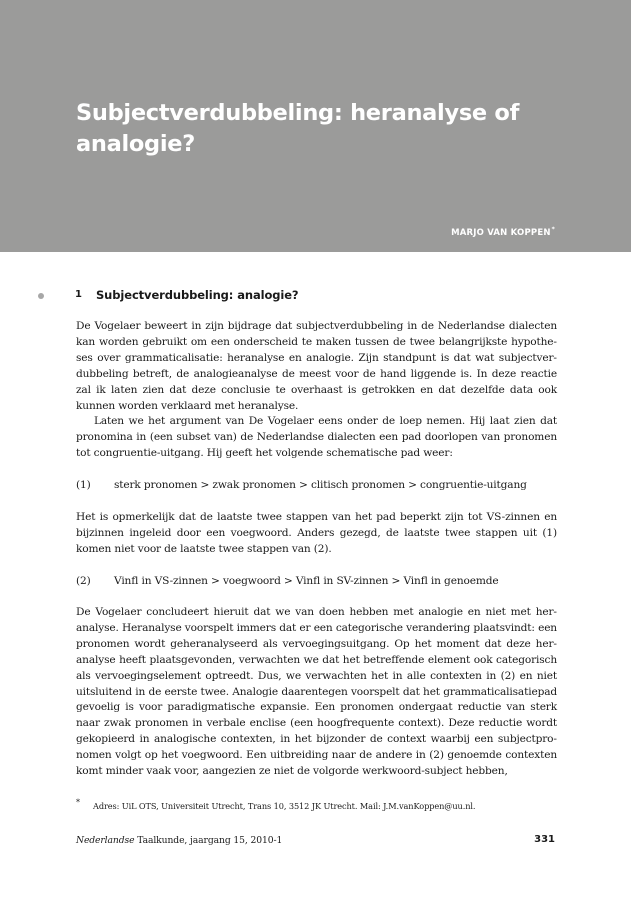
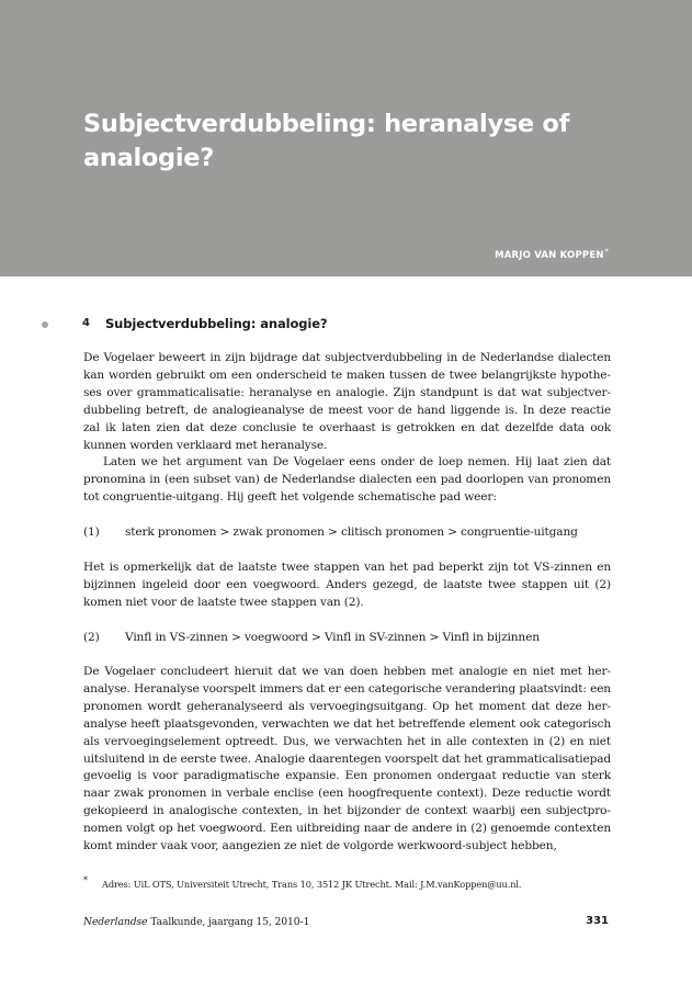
  Subjectverdubbeling: heranalyse of analogie?
  MARJO VAN KOPPEN
- 1
+ 4
  Subjectverdubbeling: analogie?
  De Vogelaer beweert in zijn bijdrage dat subjectverdubbeling in de Nederlandse dialecten kan worden gebruikt om een onderscheid te maken tussen de twee belangrijkste hypothe­ses over grammaticalisatie: heranalyse en analogie. Zijn standpunt is dat wat subjectver­dubbeling betreft, de analogieanalyse de meest voor de hand liggende is. In deze reactie zal ik laten zien dat deze conclusie te overhaast is getrokken en dat dezelfde data ook kunnen worden verklaard met heranalyse.
  Laten we het argument van De Vogelaer eens onder de loep nemen. Hij laat zien dat pronomina in (een subset van) de Nederlandse dialecten een pad doorlopen van prono­men tot congruentie-uitgang. Hij geeft het volgende schematische pad weer:
  (1) sterk pronomen > zwak pronomen > clitisch pronomen > congruentie-uitgang
- Het is opmerkelijk dat de laatste twee stappen van het pad beperkt zijn tot VS-zinnen en bijzinnen ingeleid door een voegwoord. Anders gezegd, de laatste twee stappen uit (1) komen niet voor de laatste twee stappen van (2).
+ Het is opmerkelijk dat de laatste twee stappen van het pad beperkt zijn tot VS-zinnen en bijzinnen ingeleid door een voegwoord. Anders gezegd, de laatste twee stappen uit (2) komen niet voor de laatste twee stappen van (2).
- (2) Vinfl in VS-zinnen > voegwoord > Vinfl in SV-zinnen > Vinfl in genoemde
+ (2) Vinfl in VS-zinnen > voegwoord > Vinfl in SV-zinnen > Vinfl in bijzinnen
  De Vogelaer concludeert hieruit dat we van doen hebben met analogie en niet met her­analyse. Heranalyse voorspelt immers dat er een categorische verandering plaatsvindt: een pronomen wordt geheranalyseerd als vervoegingsuitgang. Op het moment dat deze her­analyse heeft plaatsgevonden, verwachten we dat het betreffende element ook categorisch als vervoegingselement optreedt. Dus, we verwachten het in alle contexten in (2) en niet uitsluitend in de eerste twee. Analogie daarentegen voorspelt dat het grammaticalisatiepad gevoelig is voor paradigmatische expansie. Een pronomen ondergaat reductie van sterk naar zwak pronomen in verbale enclise (een hoogfrequente context). Deze reductie wordt gekopieerd in analogische contexten, in het bijzonder de context waarbij een subjectpro­nomen volgt op het voegwoord. Een uitbreiding naar de andere in (2) genoemde contex­ten komt minder vaak voor, aangezien ze niet de volgorde werkwoord-subject hebben,
  *
  Adres: UiL OTS, Universiteit Utrecht, Trans 10, 3512 JK Utrecht. Mail: J.M.vanKoppen@uu.nl.
  Nederlandse Taalkunde, jaargang 15, 2010-1
  331
